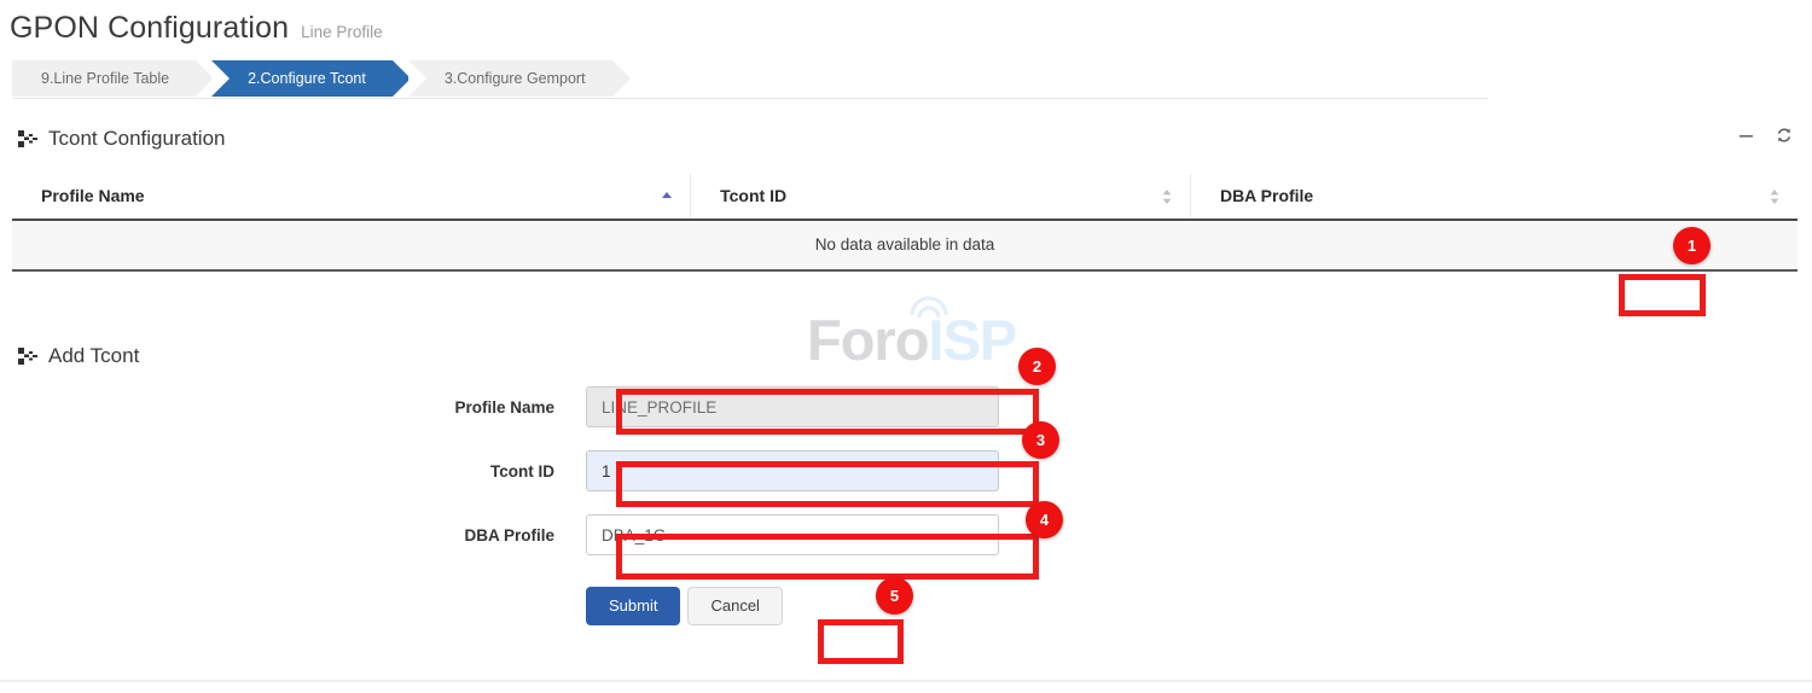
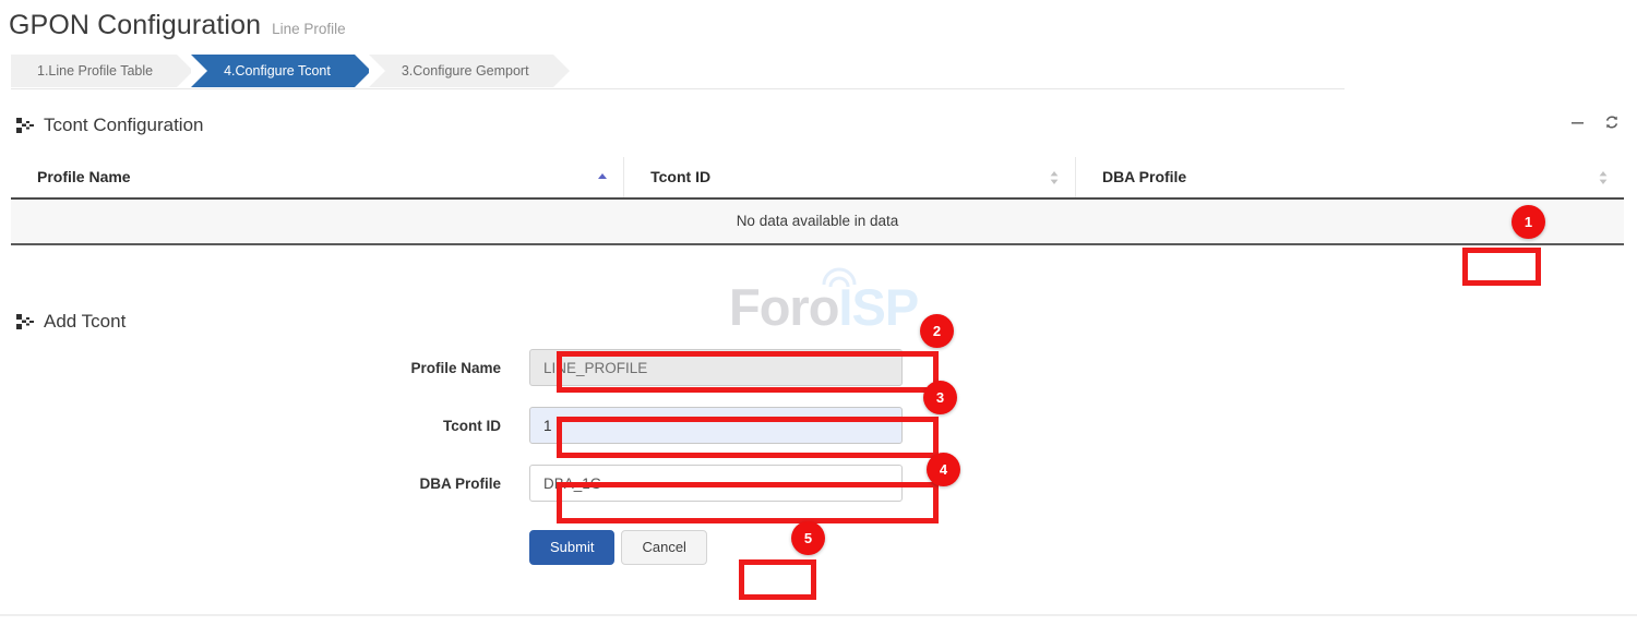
  ForoISP
  GPON Configuration
  Line Profile
- 9.Line Profile Table
+ 1.Line Profile Table
- 2.Configure Tcont
+ 4.Configure Tcont
  3.Configure Gemport
  Tcont Configuration
  Profile Name	Tcont ID	DBA Profile
  No data available in data
  Add Tcont
  Profile Name
  LINE_PROFILE
  Tcont ID
  1
  DBA Profile
  DBA_1G
  Submit
  Cancel
  1
  2
  3
  4
  5
